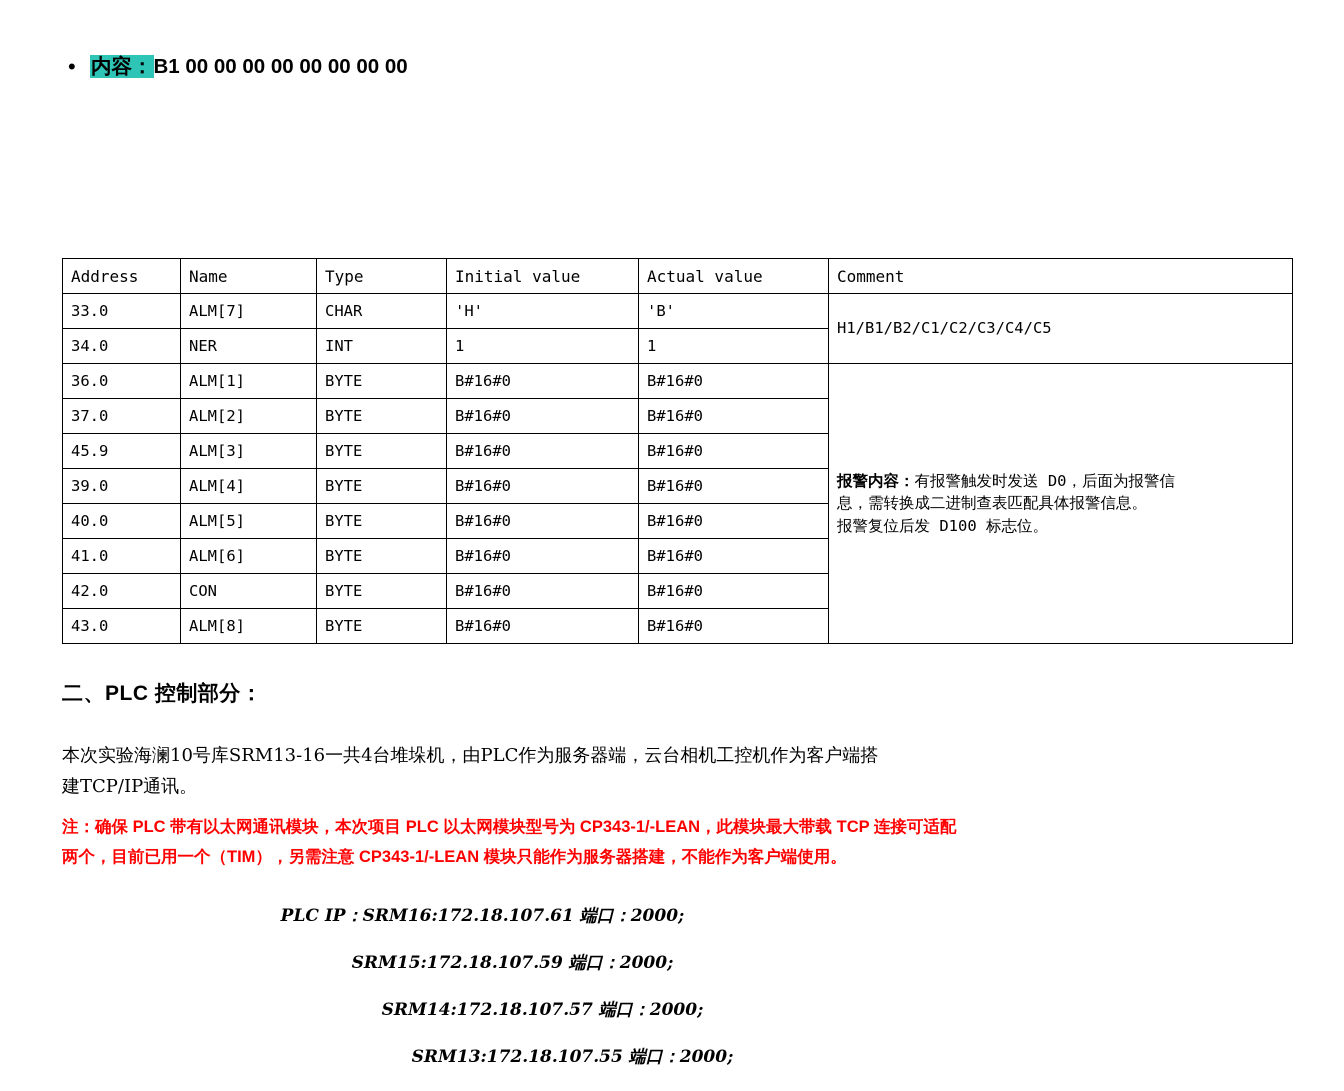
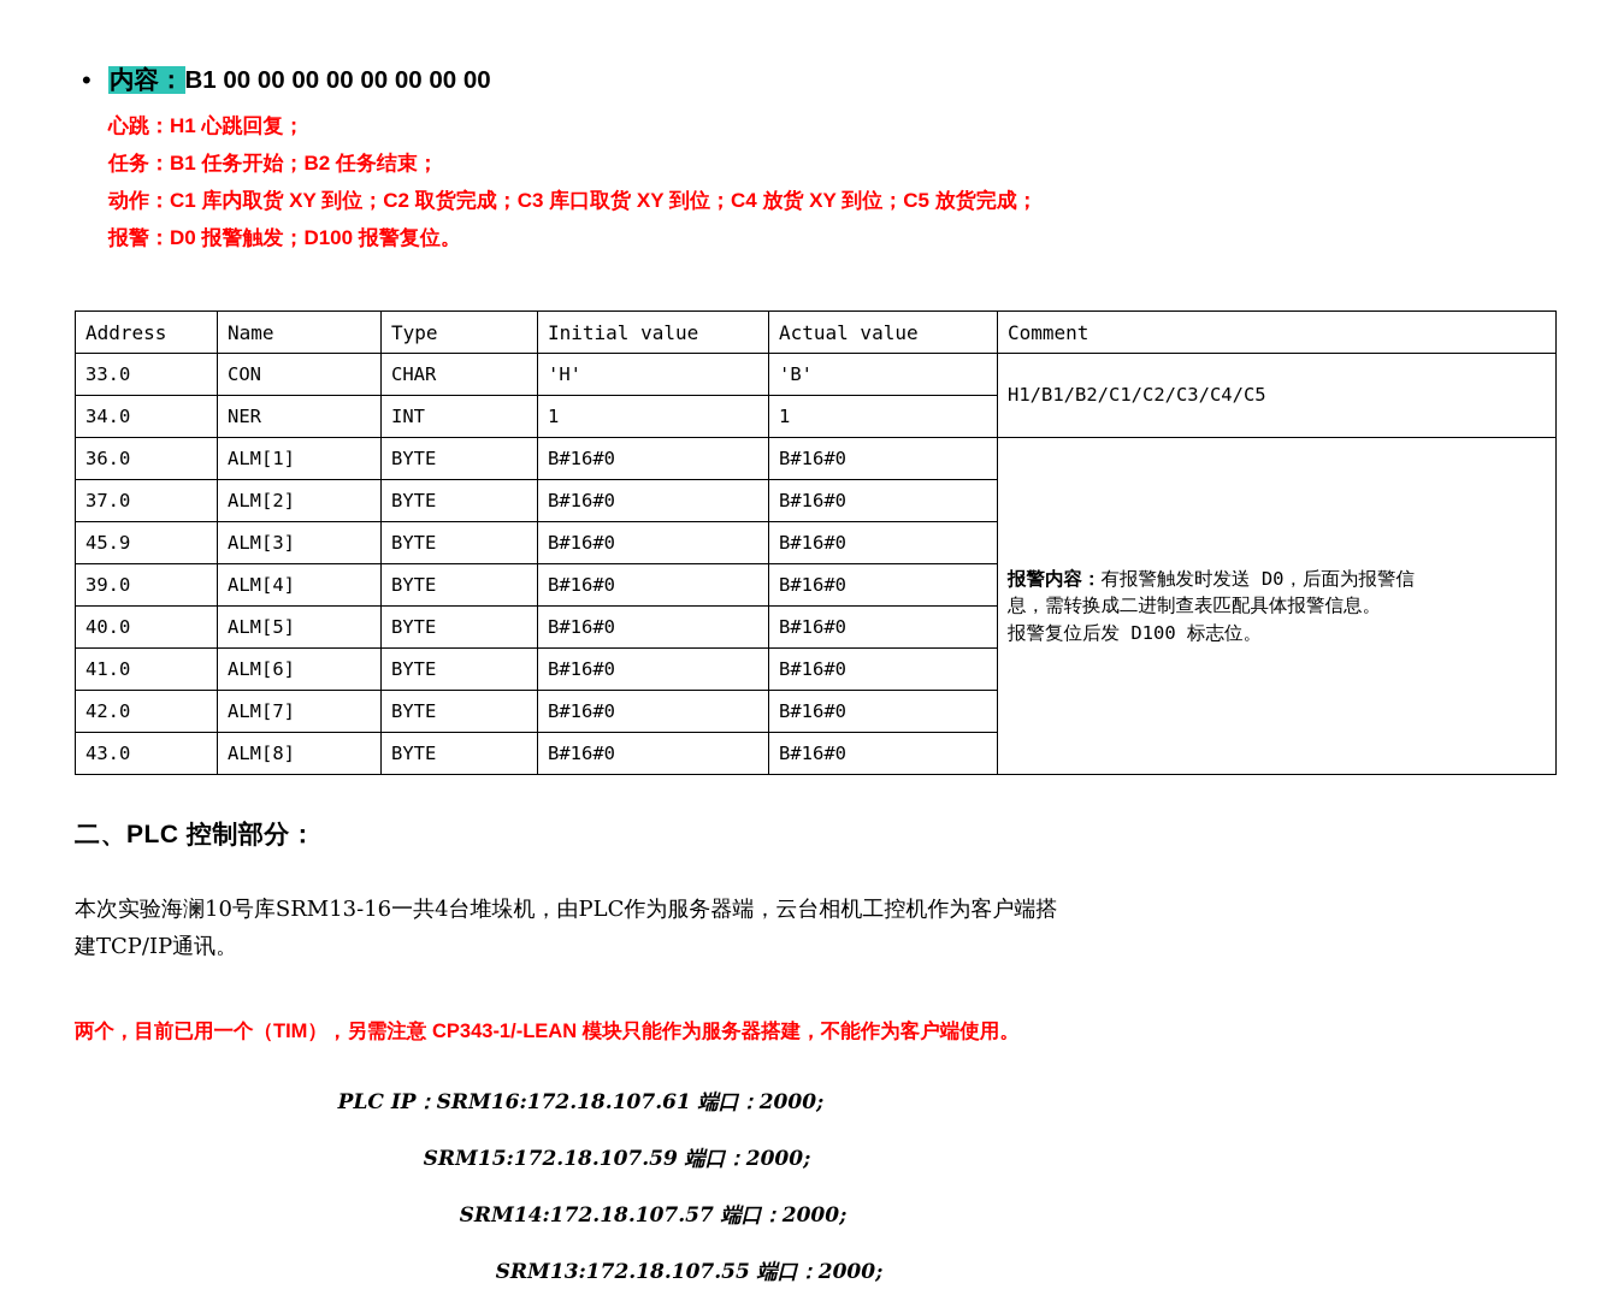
  •
  内容：B1 00 00 00 00 00 00 00 00
+ 心跳：H1 心跳回复；
+ 任务：B1 任务开始；B2 任务结束；
+ 动作：C1 库内取货 XY 到位；C2 取货完成；C3 库口取货 XY 到位；C4 放货 XY 到位；C5 放货完成；
+ 报警：D0 报警触发；D100 报警复位。
  Address	Name	Type	Initial value	Actual value	Comment
- 33.0	ALM[7]	CHAR	'H'	'B'	H1/B1/B2/C1/C2/C3/C4/C5
+ 33.0	CON	CHAR	'H'	'B'	H1/B1/B2/C1/C2/C3/C4/C5
  34.0	NER	INT	1	1
  36.0	ALM[1]	BYTE	B#16#0	B#16#0	报警内容：有报警触发时发送 D0，后面为报警信 息，需转换成二进制查表匹配具体报警信息。 报警复位后发 D100 标志位。
  37.0	ALM[2]	BYTE	B#16#0	B#16#0
  45.9	ALM[3]	BYTE	B#16#0	B#16#0
  39.0	ALM[4]	BYTE	B#16#0	B#16#0
  40.0	ALM[5]	BYTE	B#16#0	B#16#0
  41.0	ALM[6]	BYTE	B#16#0	B#16#0
- 42.0	CON	BYTE	B#16#0	B#16#0
+ 42.0	ALM[7]	BYTE	B#16#0	B#16#0
  43.0	ALM[8]	BYTE	B#16#0	B#16#0
  二、PLC 控制部分：
  本次实验海澜10号库SRM13-16一共4台堆垛机，由PLC作为服务器端，云台相机工控机作为客户端搭
  建TCP/IP通讯。
- 注：确保 PLC 带有以太网通讯模块，本次项目 PLC 以太网模块型号为 CP343-1/-LEAN，此模块最大带载 TCP 连接可适配
  两个，目前已用一个（TIM），另需注意 CP343-1/-LEAN 模块只能作为服务器搭建，不能作为客户端使用。
  PLC IP：SRM16:172.18.107.61 端口：2000;
  SRM15:172.18.107.59 端口：2000;
  SRM14:172.18.107.57 端口：2000;
  SRM13:172.18.107.55 端口：2000;
